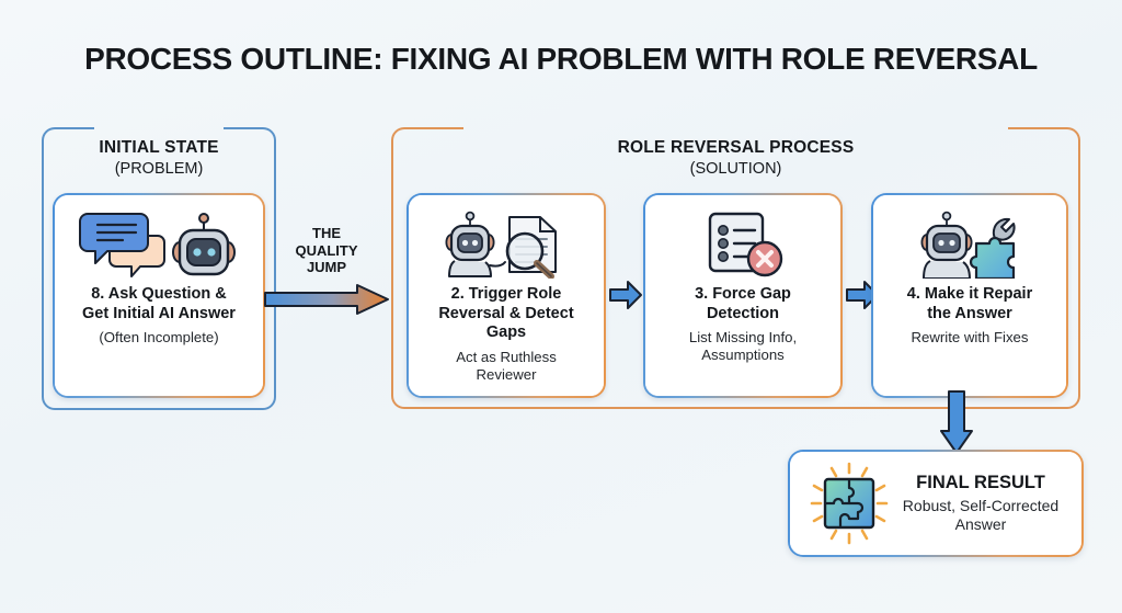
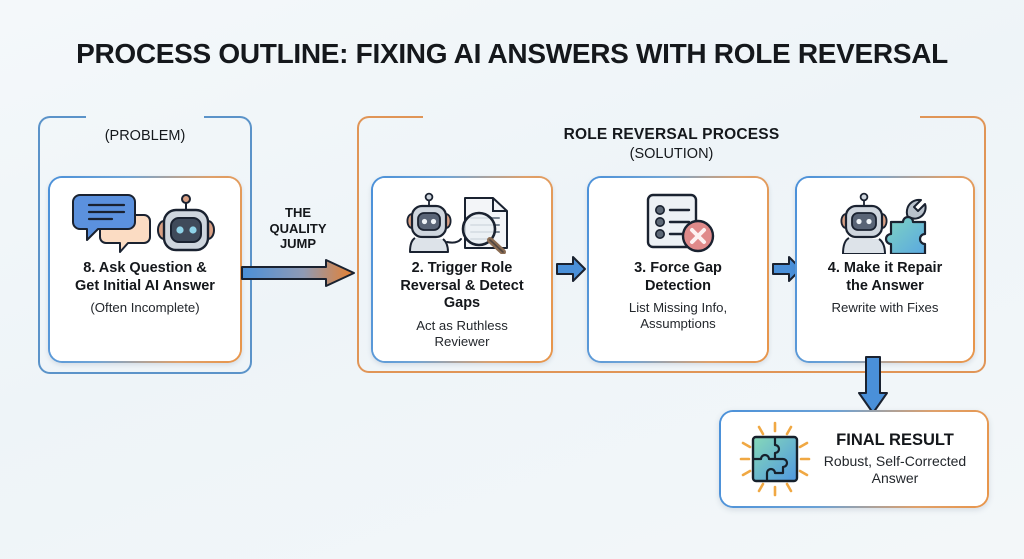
- PROCESS OUTLINE: FIXING AI PROBLEM WITH ROLE REVERSAL
+ PROCESS OUTLINE: FIXING AI ANSWERS WITH ROLE REVERSAL
- INITIAL STATE
  (PROBLEM)
  ROLE REVERSAL PROCESS
  (SOLUTION)
  8. Ask Question &
  Get Initial AI Answer
  (Often Incomplete)
  THE
  QUALITY
  JUMP
  2. Trigger Role
  Reversal & Detect Gaps
  Act as Ruthless
  Reviewer
  3. Force Gap
  Detection
  List Missing Info,
  Assumptions
  4. Make it Repair
  the Answer
  Rewrite with Fixes
  FINAL RESULT
  Robust, Self-Corrected
  Answer
